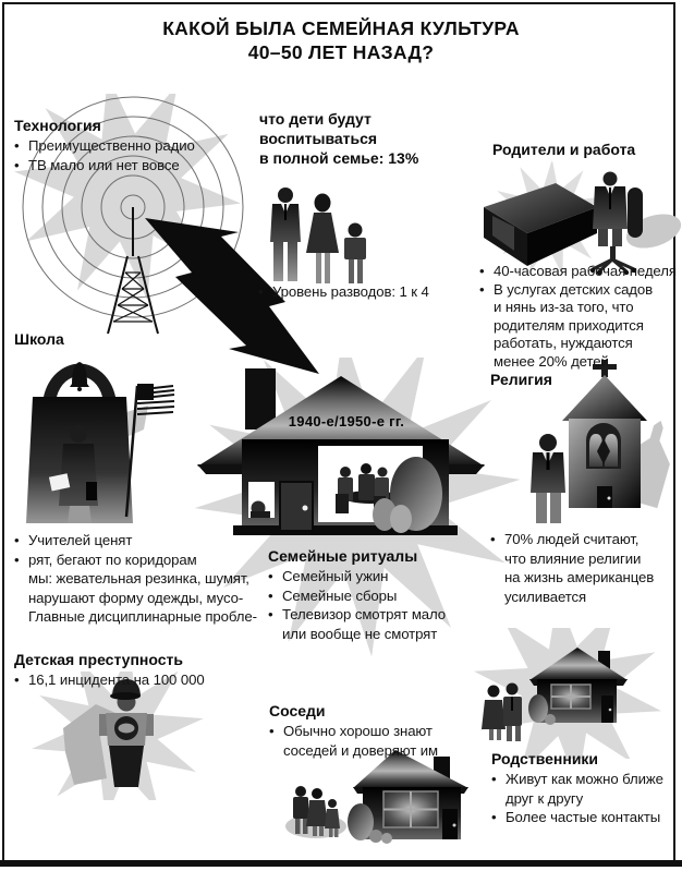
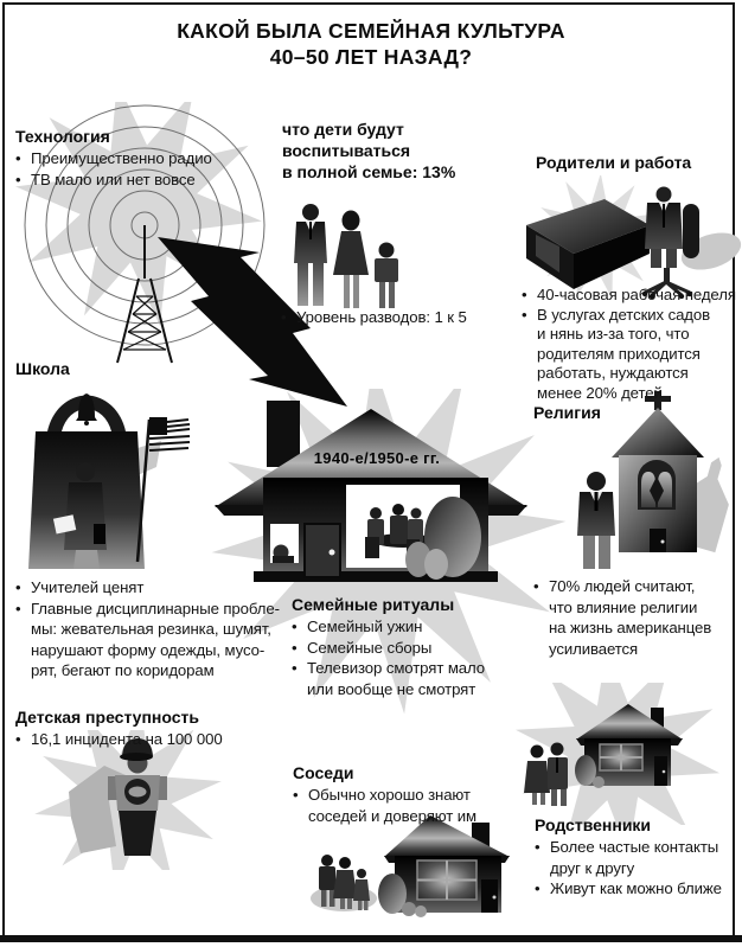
  КАКОЙ БЫЛА СЕМЕЙНАЯ КУЛЬТУРА
  40–50 ЛЕТ НАЗАД?
  Технология
  •
  Преимущественно радио
  •
  ТВ мало или нет вовсе
  что дети будут
  воспитываться
  в полной семье: 13%
- Уровень разводов: 1 к 4
+ Уровень разводов: 1 к 5
  Родители и работа
  •
  40-часовая рабочая неделя
  •
  В услугах детских садов
  и нянь из-за того, что
  родителям приходится
  работать, нуждаются
  менее 20% детей
  Школа
  •
  Учителей ценят
  •
- рят, бегают по коридорам
+ Главные дисциплинарные пробле-
  мы: жевательная резинка, шумят,
  нарушают форму одежды, мусо-
- Главные дисциплинарные пробле-
+ рят, бегают по коридорам
  1940-е/1950-е гг.
  Семейные ритуалы
  •
  Семейный ужин
  •
  Семейные сборы
  •
  Телевизор смотрят мало
  или вообще не смотрят
  Религия
  •
  70% людей считают,
  что влияние религии
  на жизнь американцев
  усиливается
  Детская преступность
  •
  16,1 инцидента на 100 000
  Соседи
  •
  Обычно хорошо знают
  соседей и доверяют им
  Родственники
  •
- Живут как можно ближе
+ Более частые контакты
  друг к другу
  •
- Более частые контакты
+ Живут как можно ближе
